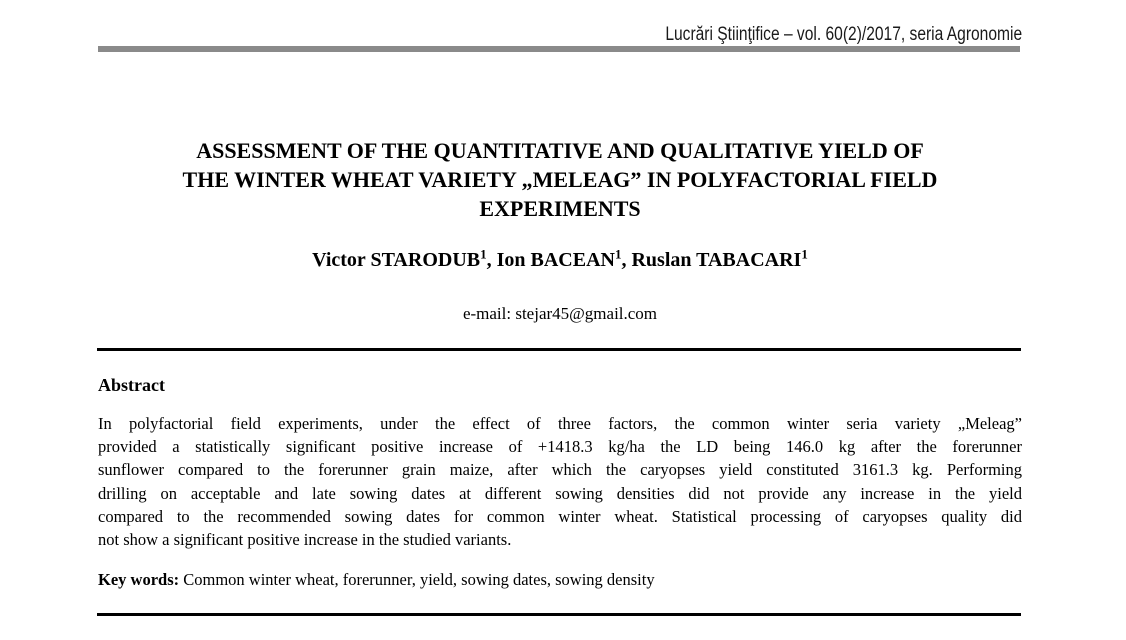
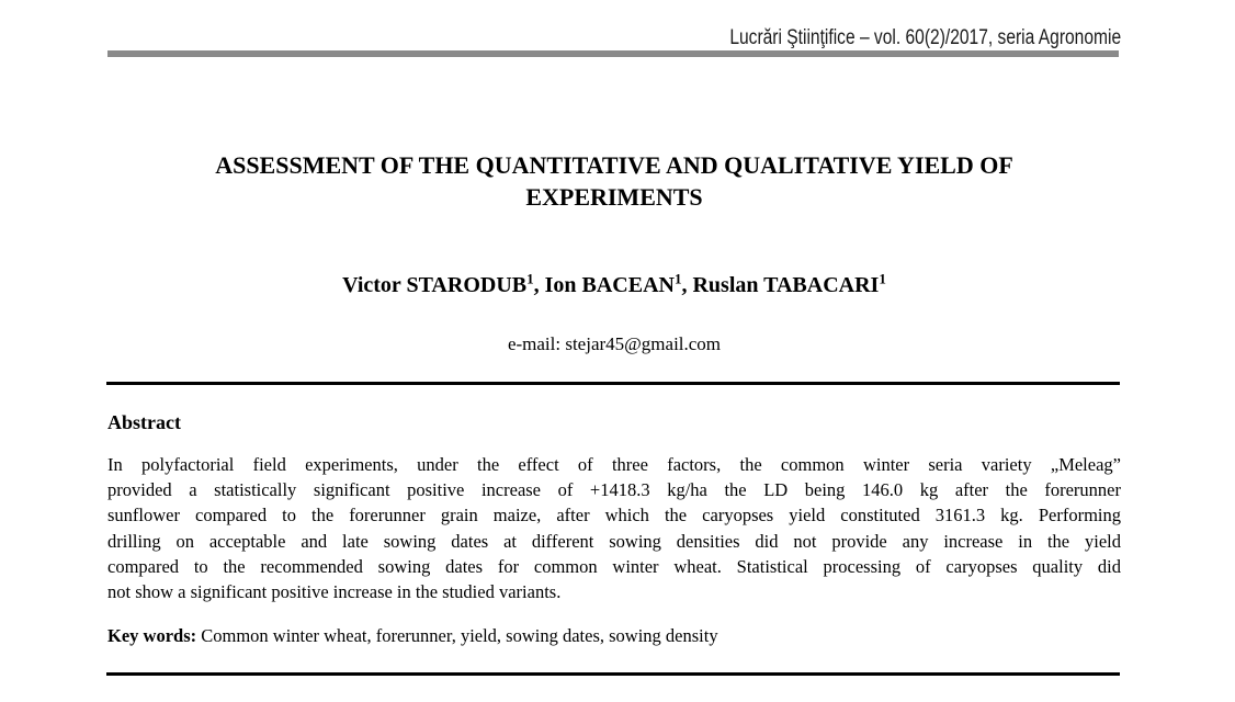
  Lucrări Ştiinţifice – vol. 60(2)/2017, seria Agronomie
  ASSESSMENT OF THE QUANTITATIVE AND QUALITATIVE YIELD OF
- THE WINTER WHEAT VARIETY „MELEAG” IN POLYFACTORIAL FIELD
  EXPERIMENTS
  Victor STARODUB1, Ion BACEAN1, Ruslan TABACARI1
  e-mail: stejar45@gmail.com
  Abstract
  In polyfactorial field experiments, under the effect of three factors, the common winter seria variety „Meleag”
  provided a statistically significant positive increase of +1418.3 kg/ha the LD being 146.0 kg after the forerunner
  sunflower compared to the forerunner grain maize, after which the caryopses yield constituted 3161.3 kg. Performing
  drilling on acceptable and late sowing dates at different sowing densities did not provide any increase in the yield
  compared to the recommended sowing dates for common winter wheat. Statistical processing of caryopses quality did
  not show a significant positive increase in the studied variants.
  Key words: Common winter wheat, forerunner, yield, sowing dates, sowing density
